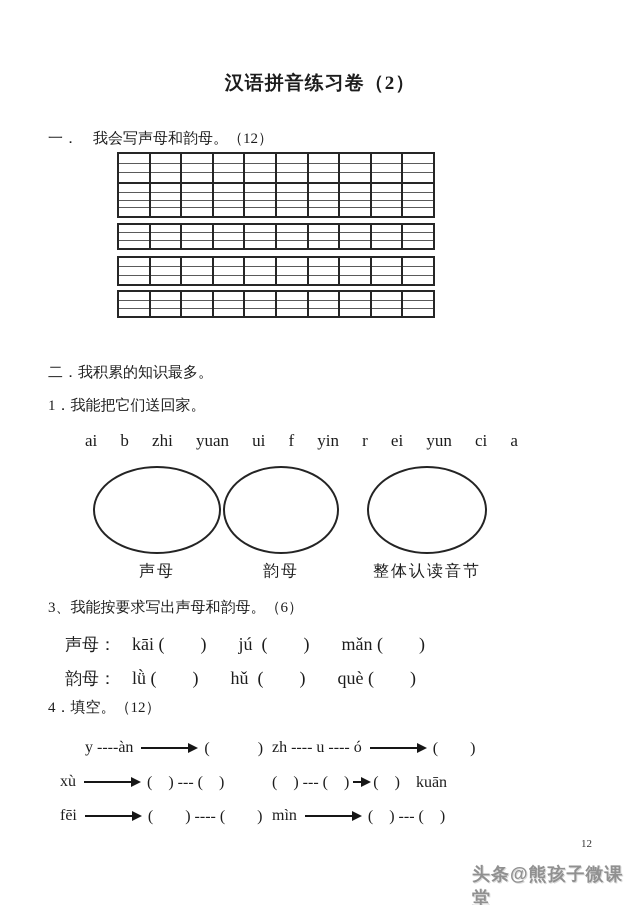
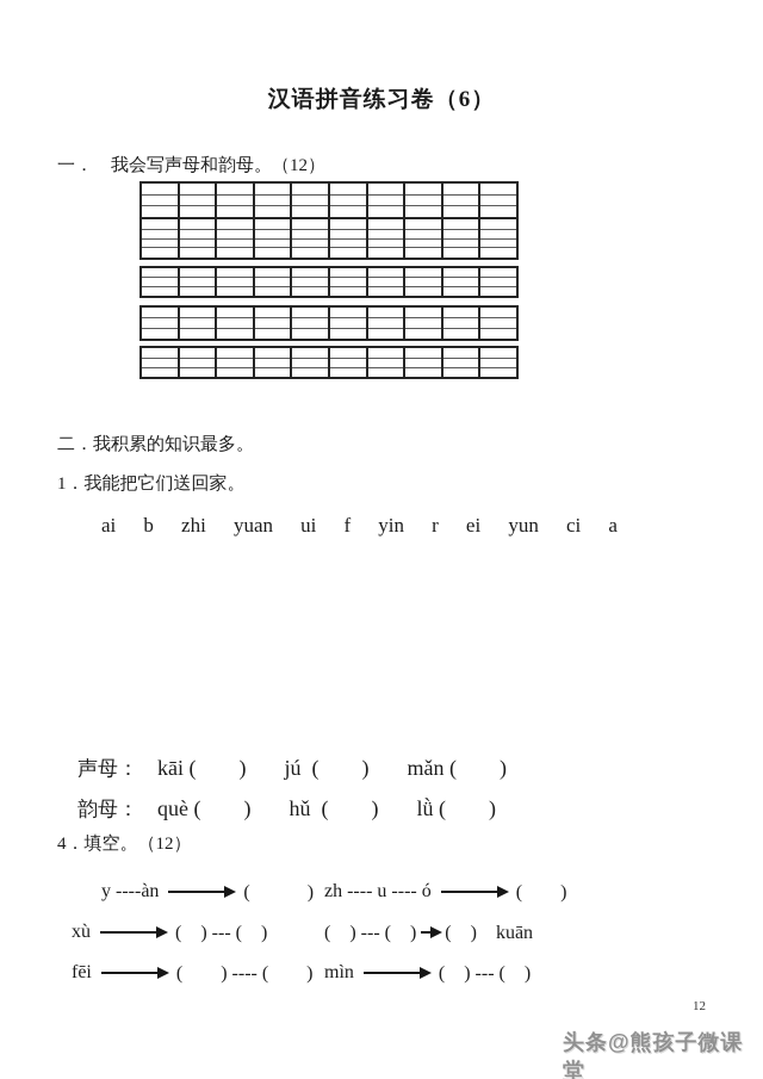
- 汉语拼音练习卷（2）
+ 汉语拼音练习卷（6）
  一． 我会写声母和韵母。（12）
  二．我积累的知识最多。
  1．我能把它们送回家。
  ai
  b
  zhi
  yuan
  ui
  f
  yin
  r
  ei
  yun
  ci
  a
- 声母
- 韵母
- 整体认读音节
- 3、我能按要求写出声母和韵母。（6）
  声母：
  kāi ( )
  jú ( )
  mǎn ( )
  韵母：
- lǜ ( )
+ què ( )
  hǔ ( )
- què ( )
+ lǜ ( )
  4．填空。（12）
  y ----àn
  ( )
  zh ---- u ---- ó
  ( )
  xù
  ( ) --- ( )
  ( ) --- ( )
  ( ) kuān
  fēi
  ( ) ---- ( )
  mìn
  ( ) --- ( )
  12
  头条@熊孩子微课堂
